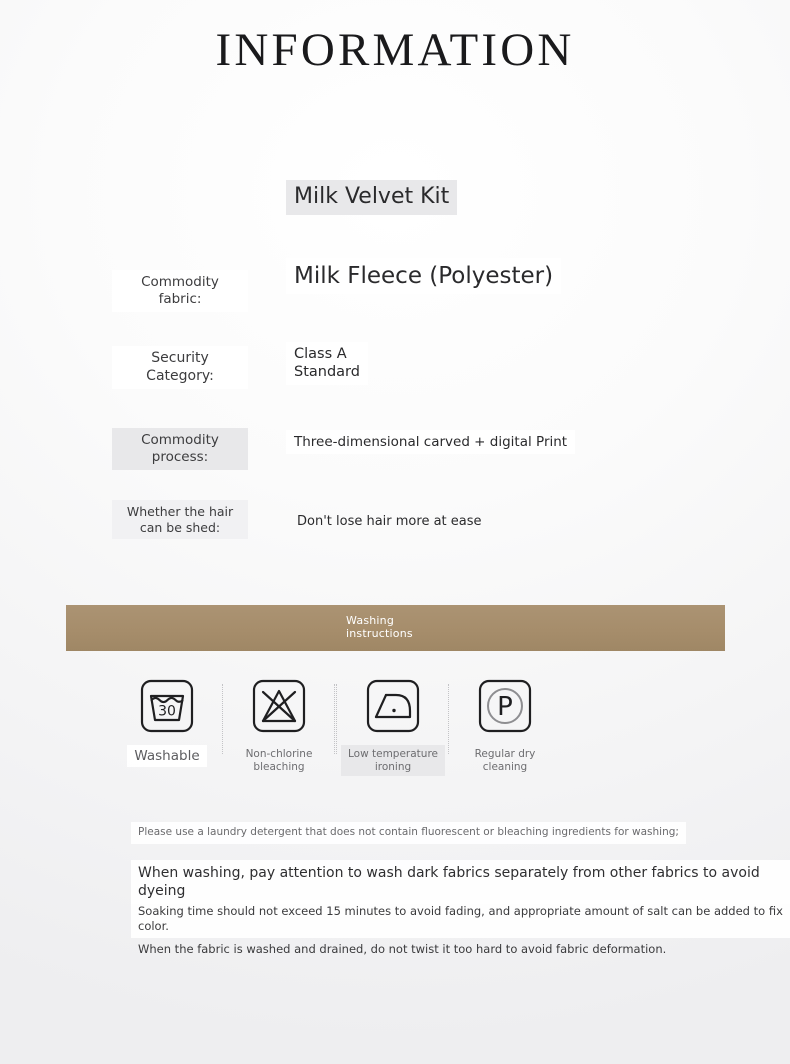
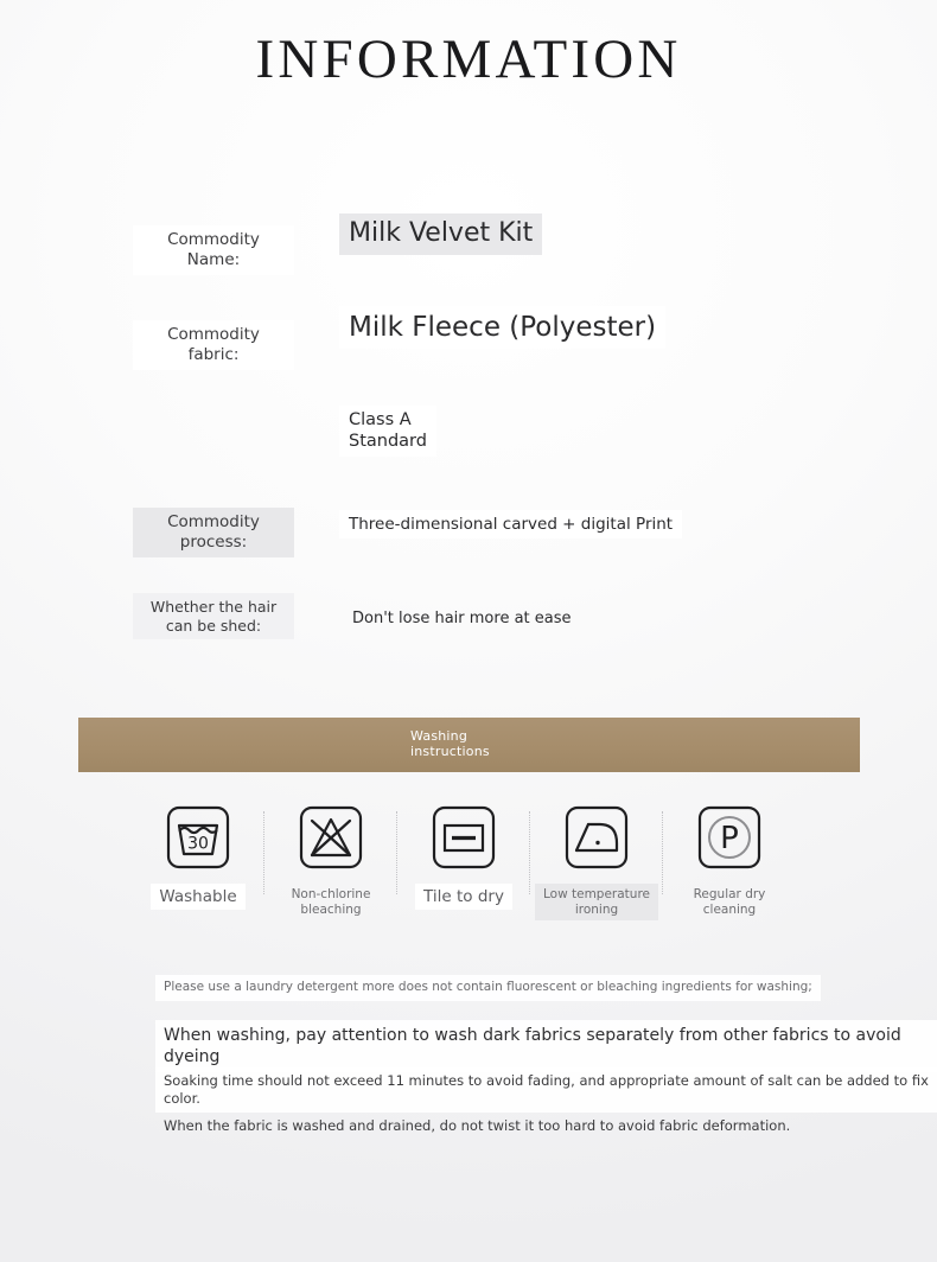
  INFORMATION
+ Commodity Name:
  Milk Velvet Kit
  Commodity fabric:
  Milk Fleece (Polyester)
- Security Category:
  Class A
  Standard
  Commodity process:
  Three-dimensional carved + digital Print
  Whether the hair can be shed:
  Don't lose hair more at ease
  Washing
  instructions
  30
  Washable
  Non-chlorine
  bleaching
+ Tile to dry
  Low temperature
  ironing
  P
  Regular dry
  cleaning
- Please use a laundry detergent that does not contain fluorescent or bleaching ingredients for washing;
+ Please use a laundry detergent more does not contain fluorescent or bleaching ingredients for washing;
  When washing, pay attention to wash dark fabrics separately from other fabrics to avoid dyeing
- Soaking time should not exceed 15 minutes to avoid fading, and appropriate amount of salt can be added to fix color.
+ Soaking time should not exceed 11 minutes to avoid fading, and appropriate amount of salt can be added to fix color.
  When the fabric is washed and drained, do not twist it too hard to avoid fabric deformation.
